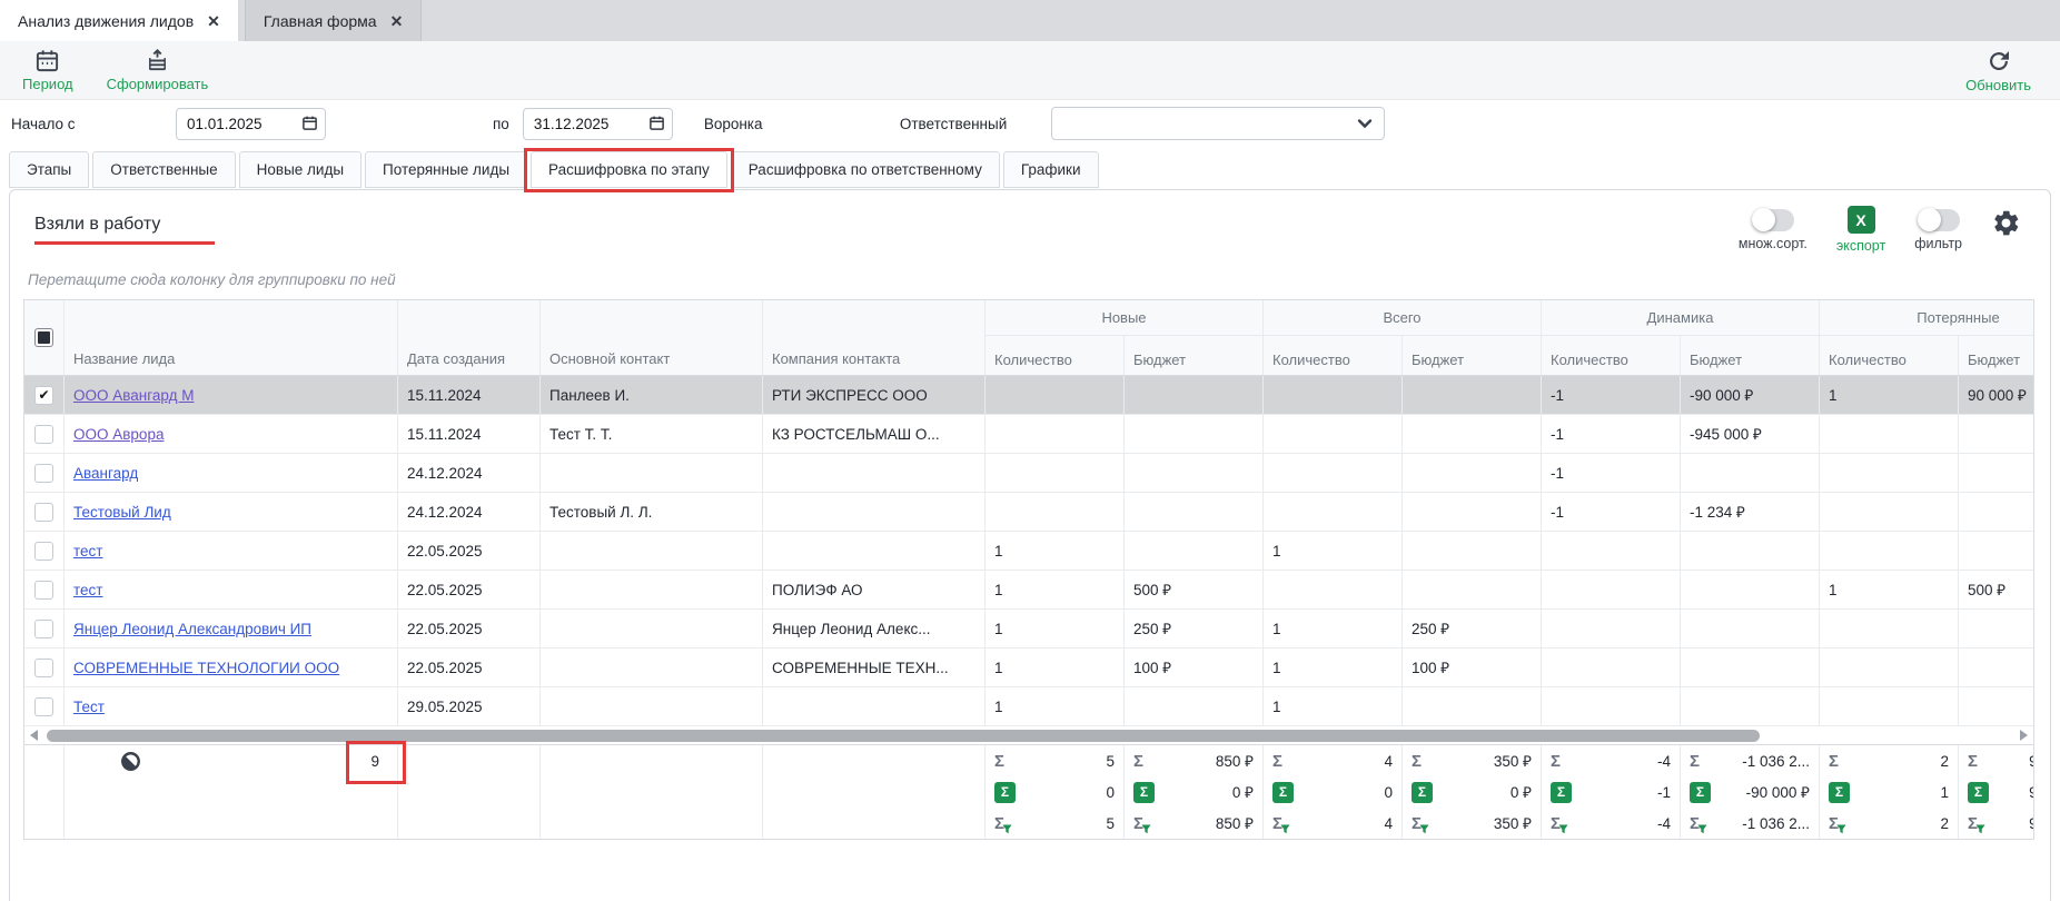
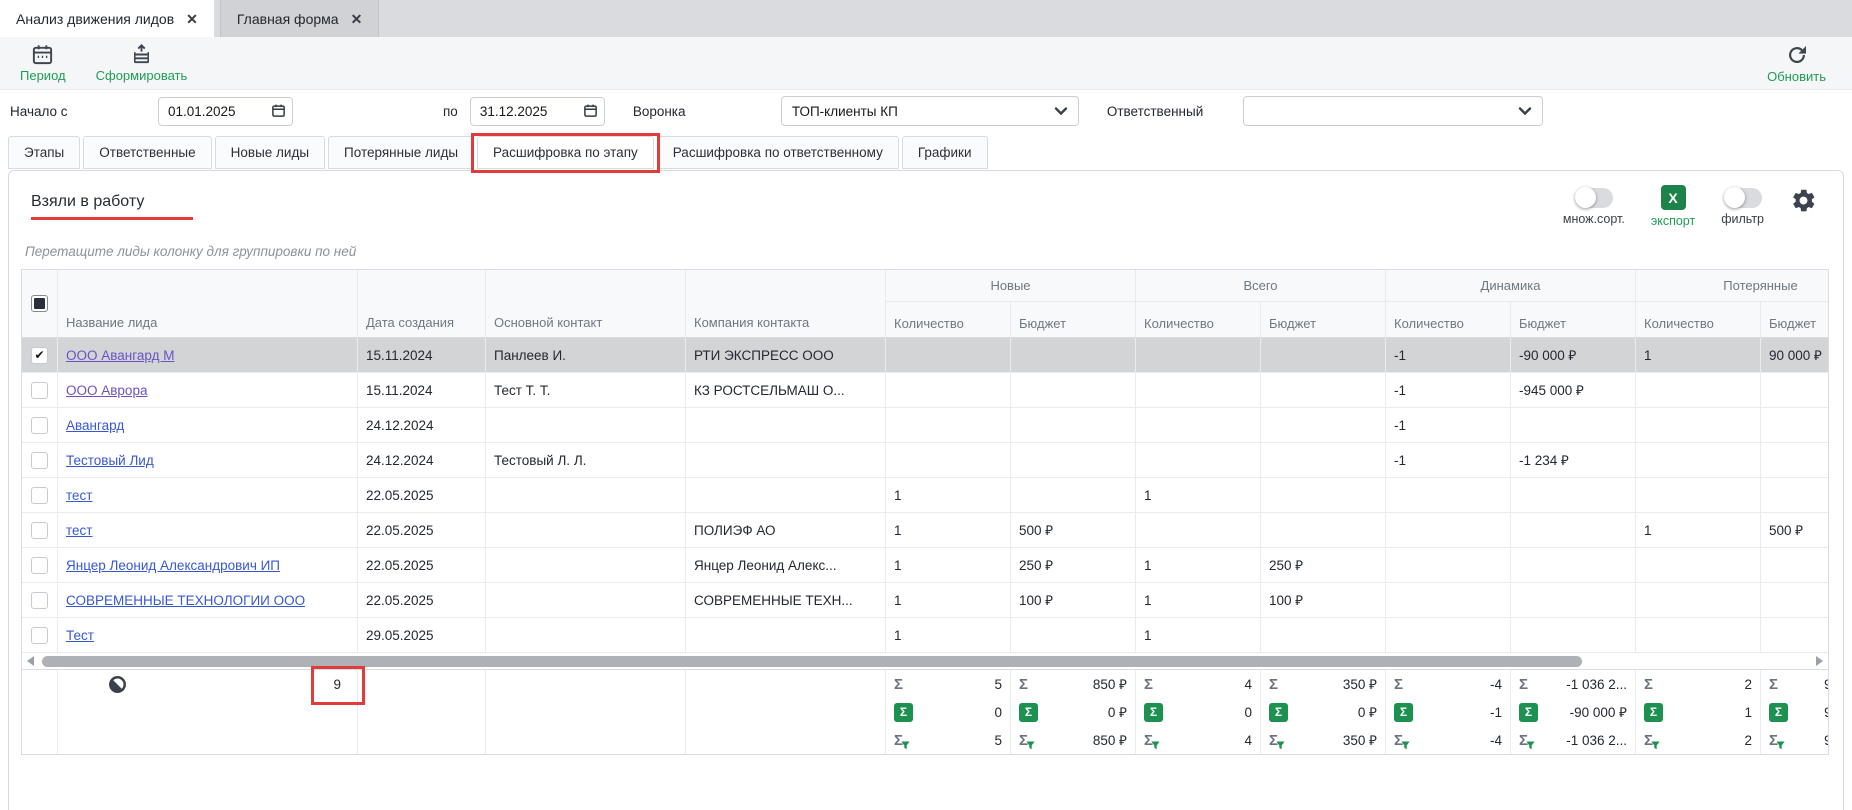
  Анализ движения лидов
  ✕
  Главная форма
  ✕
  Период
  Сформировать
  Обновить
  Начало с
  01.01.2025
  по
  31.12.2025
  Воронка
+ ТОП-клиенты КП
  Ответственный
  Этапы
  Ответственные
  Новые лиды
  Потерянные лиды
  Расшифровка по этапу
  Расшифровка по ответственному
  Графики
  Взяли в работу
  множ.сорт.
  X
  экспорт
  фильтр
- Перетащите сюда колонку для группировки по ней
+ Перетащите лиды колонку для группировки по ней
  Название лида
  Дата создания
  Основной контакт
  Компания контакта
  Новые
  Всего
  Динамика
  Потерянные
  Количество
  Бюджет
  Количество
  Бюджет
  Количество
  Бюджет
  Количество
  Бюджет
  ✔
  ООО Авангард М
  15.11.2024
  Панлеев И.
  РТИ ЭКСПРЕСС ООО
  -1
  -90 000 ₽
  1
  90 000 ₽
  ООО Аврора
  15.11.2024
  Тест Т. Т.
  КЗ РОСТСЕЛЬМАШ О...
  -1
  -945 000 ₽
  Авангард
  24.12.2024
  -1
  Тестовый Лид
  24.12.2024
  Тестовый Л. Л.
  -1
  -1 234 ₽
  тест
  22.05.2025
  1
  1
  тест
  22.05.2025
  ПОЛИЭФ АО
  1
  500 ₽
  1
  500 ₽
  Янцер Леонид Александрович ИП
  22.05.2025
  Янцер Леонид Алекс...
  1
  250 ₽
  1
  250 ₽
  СОВРЕМЕННЫЕ ТЕХНОЛОГИИ ООО
  22.05.2025
  СОВРЕМЕННЫЕ ТЕХН...
  1
  100 ₽
  1
  100 ₽
  Тест
  29.05.2025
  1
  1
  9
  Σ
  5
  Σ
  0
  Σ
  5
  Σ
  850 ₽
  Σ
  0 ₽
  Σ
  850 ₽
  Σ
  4
  Σ
  0
  Σ
  4
  Σ
  350 ₽
  Σ
  0 ₽
  Σ
  350 ₽
  Σ
  -4
  Σ
  -1
  Σ
  -4
  Σ
  -1 036 2...
  Σ
  -90 000 ₽
  Σ
  -1 036 2...
  Σ
  2
  Σ
  1
  Σ
  2
  Σ
  Σ
  Σ
